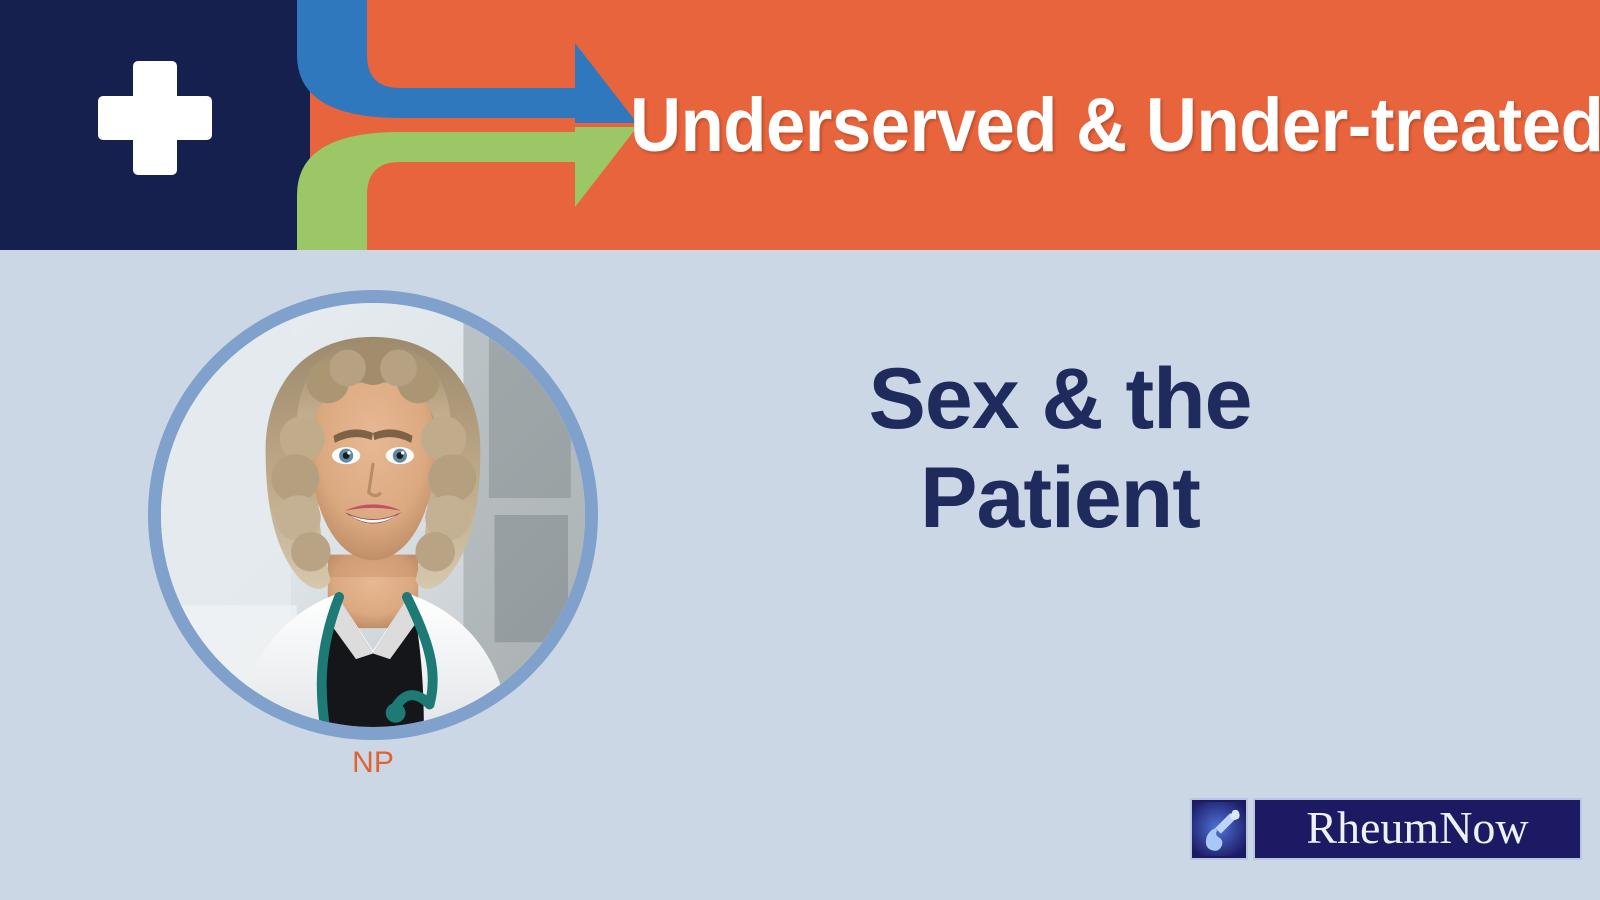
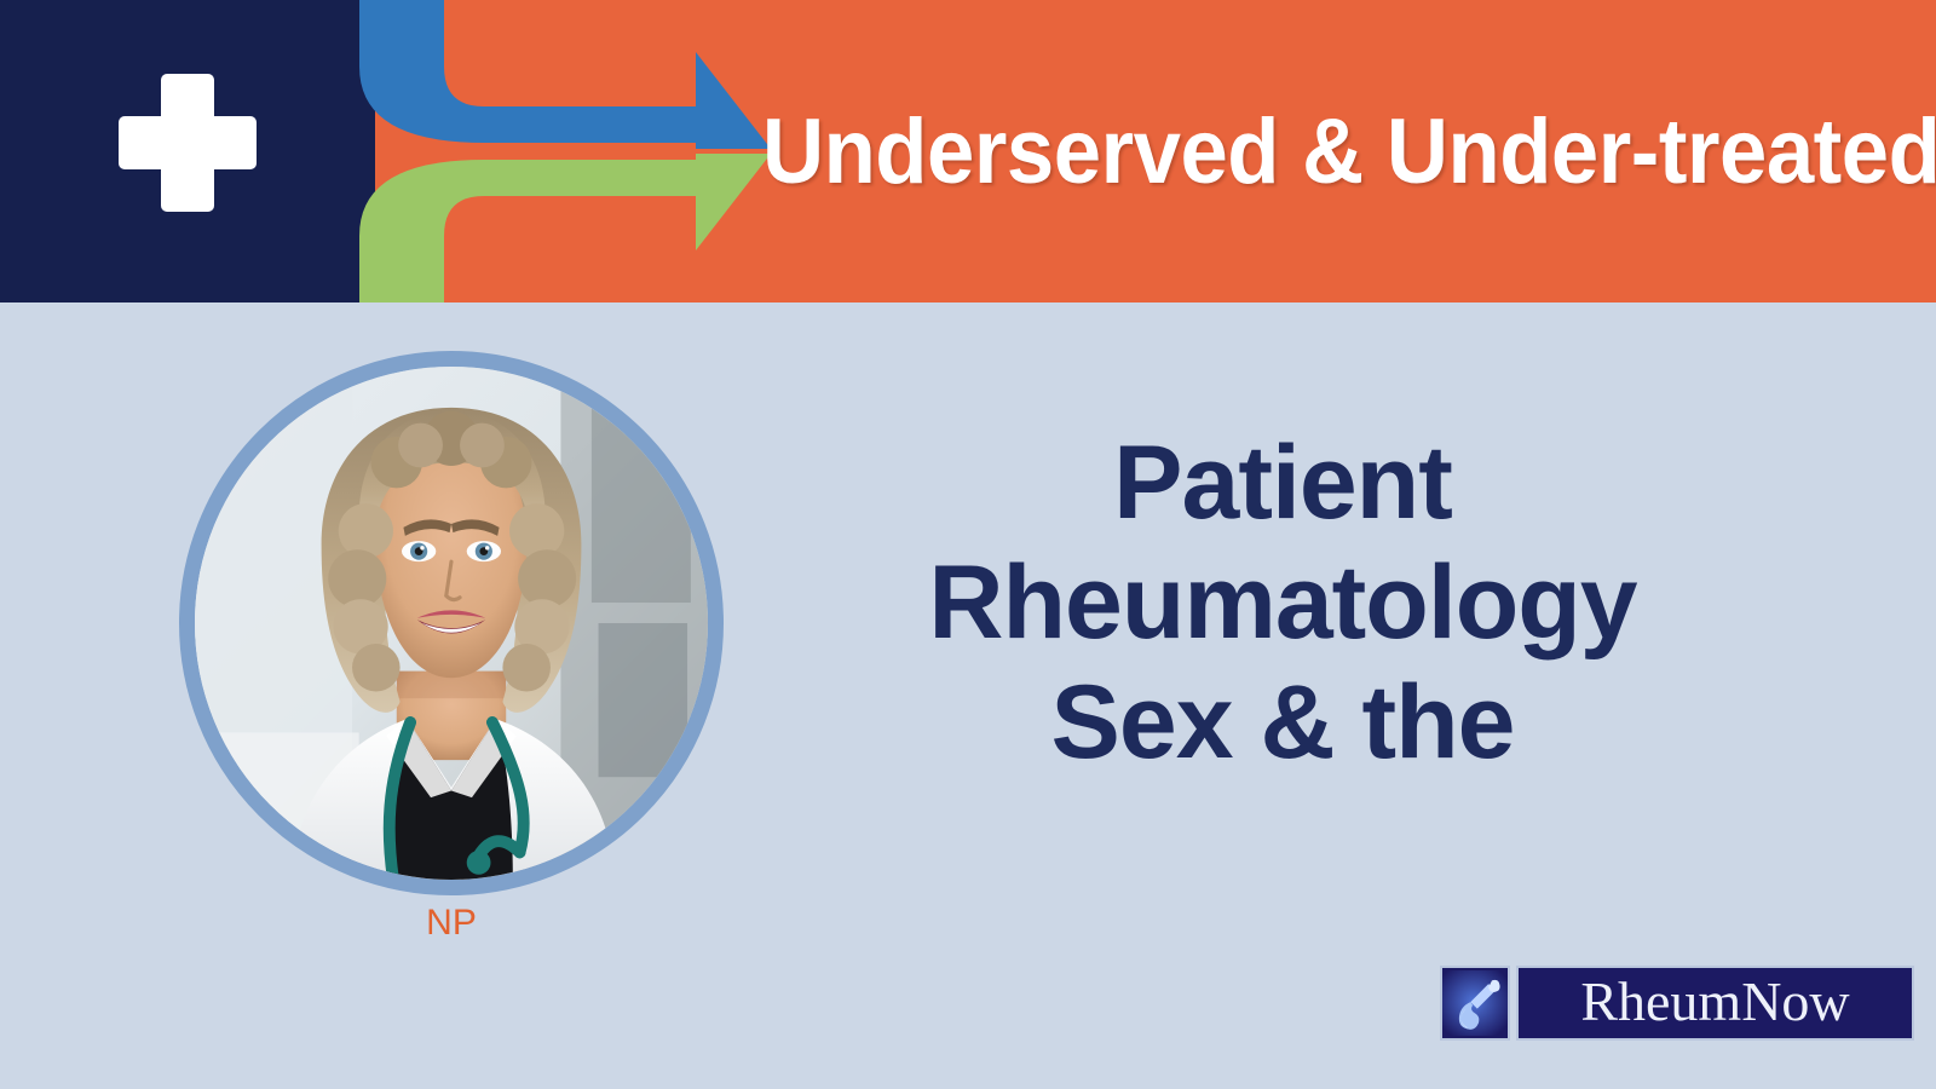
  Underserved & Under-treated
  NP
- Sex & the
+ Patient
+ Rheumatology
- Patient
+ Sex & the
  RheumNow
